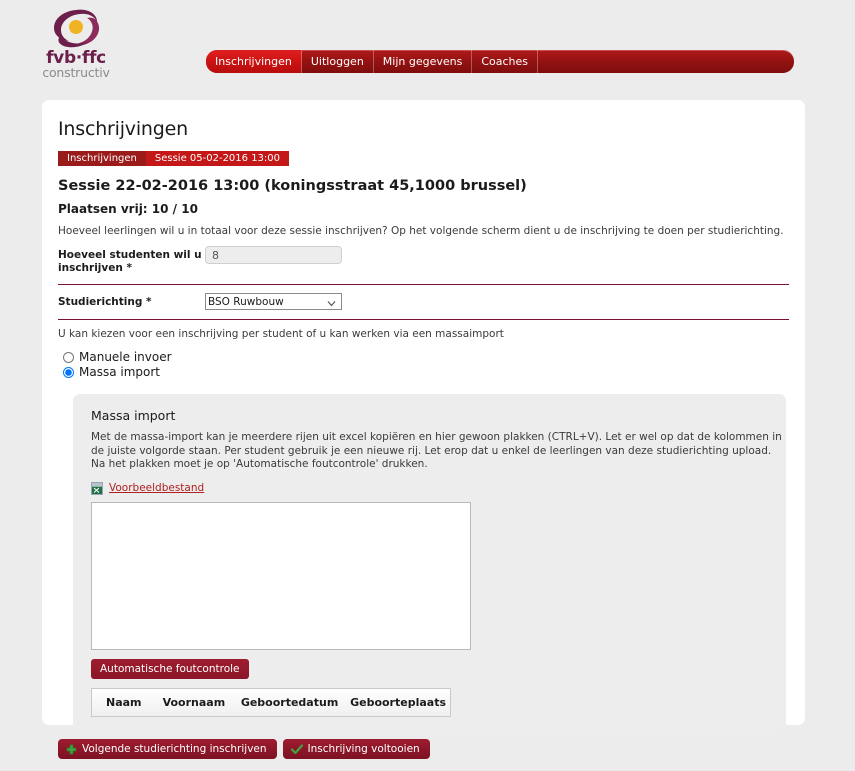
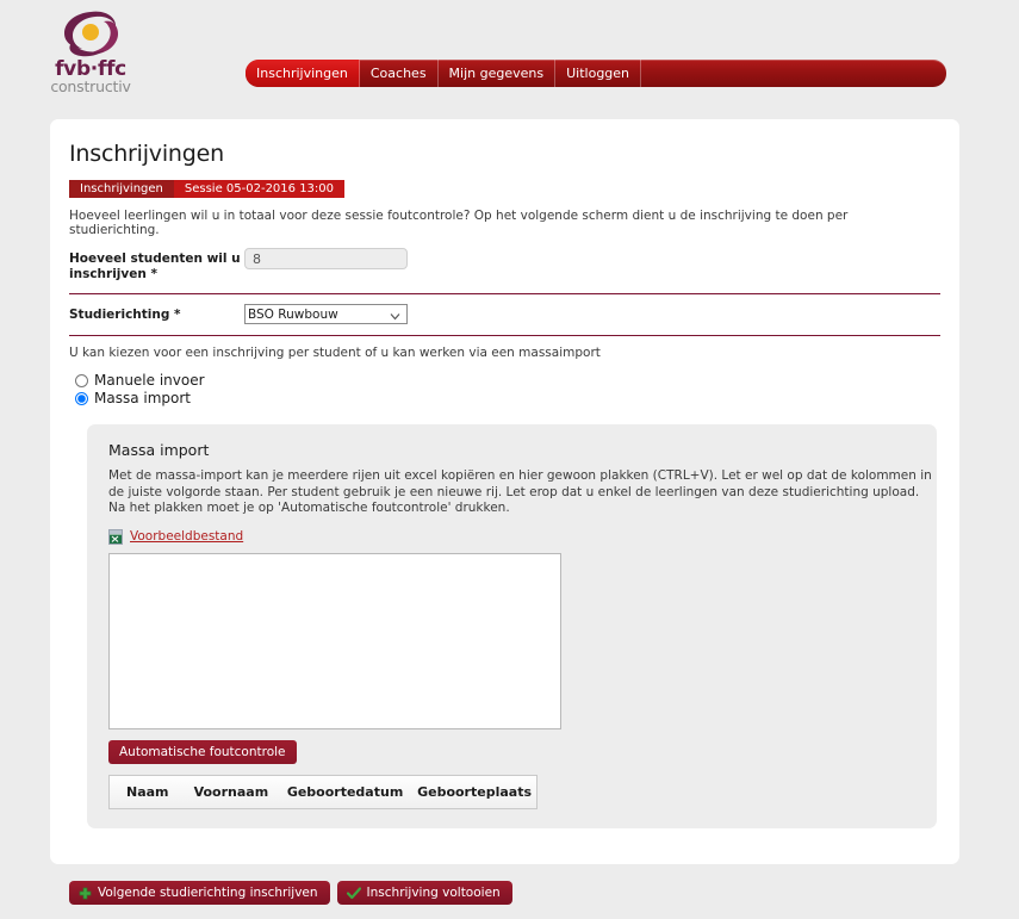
  fvb·ffc
  constructiv
  Inschrijvingen
- Uitloggen
+ Coaches
  Mijn gegevens
- Coaches
+ Uitloggen
  Inschrijvingen
  Inschrijvingen
  Sessie 05-02-2016 13:00
- Sessie 22-02-2016 13:00 (koningsstraat 45,1000 brussel)
- Plaatsen vrij: 10 / 10
- Hoeveel leerlingen wil u in totaal voor deze sessie inschrijven? Op het volgende scherm dient u de inschrijving te doen per studierichting.
+ Hoeveel leerlingen wil u in totaal voor deze sessie foutcontrole? Op het volgende scherm dient u de inschrijving te doen per studierichting.
  Hoeveel studenten wil u inschrijven *
  8
  Studierichting *
  BSO Ruwbouw
  U kan kiezen voor een inschrijving per student of u kan werken via een massaimport
  Manuele invoer
  Massa import
  Massa import
  Met de massa-import kan je meerdere rijen uit excel kopiëren en hier gewoon plakken (CTRL+V). Let er wel op dat de kolommen in de juiste volgorde staan. Per student gebruik je een nieuwe rij. Let erop dat u enkel de leerlingen van deze studierichting upload. Na het plakken moet je op 'Automatische foutcontrole' drukken.
  Voorbeeldbestand
  Automatische foutcontrole
  Naam	Voornaam	Geboortedatum	Geboorteplaats
  Volgende studierichting inschrijven
  Inschrijving voltooien
